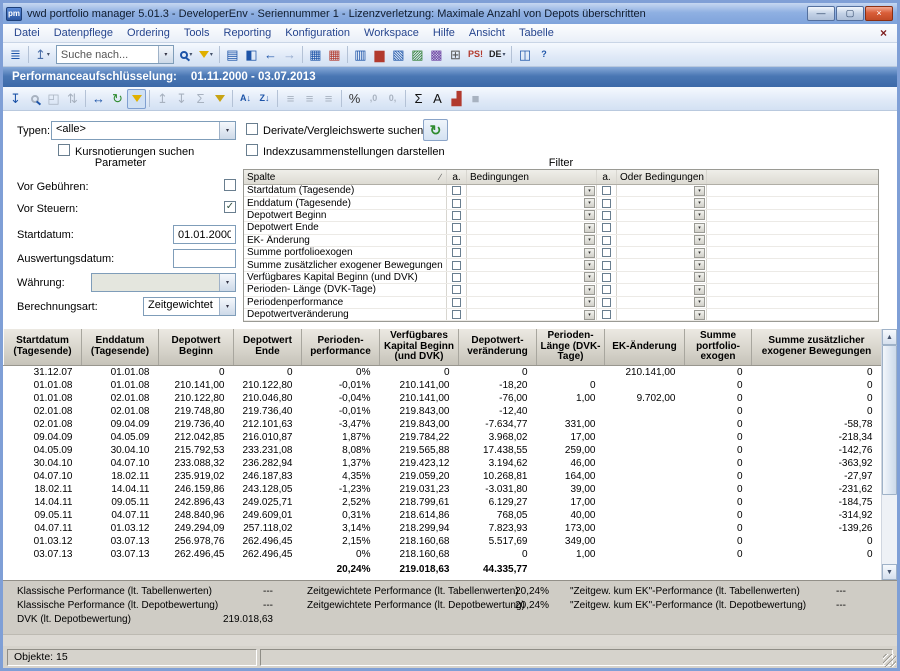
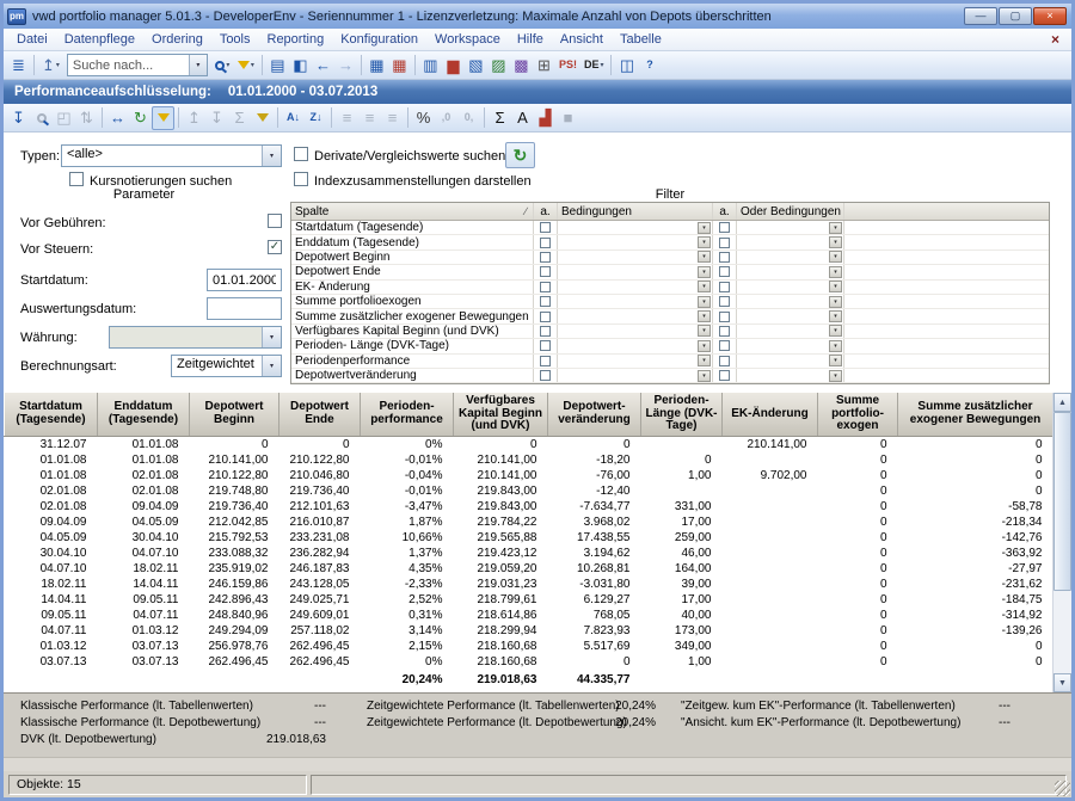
  pm
  vwd portfolio manager 5.01.3 - DeveloperEnv - Seriennummer 1 - Lizenzverletzung: Maximale Anzahl von Depots überschritten
  —
  ▢
  ×
  Datei
  Datenpflege
  Ordering
  Tools
  Reporting
  Konfiguration
  Workspace
  Hilfe
  Ansicht
  Tabelle
  ×
  ≣
  ↥
  Suche nach...
  ▤
  ◧
  ←
  →
  ▦
  ▦
  ▥
  ▆
  ▧
  ▨
  ▩
  ⊞
  PS!
  DE
  ◫
  ?
  Performanceaufschlüsselung:
- 01.11.2000 - 03.07.2013
+ 01.01.2000 - 03.07.2013
  ↧
  ◰
  ⇅
  ↔
  ↻
  ↥
  ↧
  Σ
  A↓
  Z↓
  ≡
  ≡
  ≡
  %
  ,0
  0,
  Σ
  A
  ▟
  ■
  Typen:
  <alle>
  Kursnotierungen suchen
  Derivate/Vergleichswerte suchen
  Indexzusammenstellungen darstellen
  ↻
  Parameter
  Vor Gebühren:
  Vor Steuern:
  ✓
  Startdatum:
  01.01.2000
  Auswertungsdatum:
  Währung:
  Berechnungsart:
  Zeitgewichtet
  Filter
  Spalte
  ∕
  a.
  Bedingungen
  a.
  Oder Bedingungen
  Startdatum (Tagesende)
  Enddatum (Tagesende)
  Depotwert Beginn
  Depotwert Ende
  EK- Änderung
  Summe portfolioexogen
  Summe zusätzlicher exogener Bewegungen
  Verfügbares Kapital Beginn (und DVK)
  Perioden- Länge (DVK-Tage)
  Periodenperformance
  Depotwertveränderung
  Startdatum (Tagesende)	Enddatum (Tagesende)	Depotwert Beginn	Depotwert Ende	Perioden-performance	Verfügbares Kapital Beginn (und DVK)	Depotwert-veränderung	Perioden-Länge (DVK-Tage)	EK-Änderung	Summe portfolio-exogen	Summe zusätzlicher exogener Bewegungen
  31.12.07	01.01.08	0	0	0%	0	0		210.141,00	0	0
  01.01.08	01.01.08	210.141,00	210.122,80	-0,01%	210.141,00	-18,20	0		0	0
  01.01.08	02.01.08	210.122,80	210.046,80	-0,04%	210.141,00	-76,00	1,00	9.702,00	0	0
  02.01.08	02.01.08	219.748,80	219.736,40	-0,01%	219.843,00	-12,40			0	0
  02.01.08	09.04.09	219.736,40	212.101,63	-3,47%	219.843,00	-7.634,77	331,00		0	-58,78
  09.04.09	04.05.09	212.042,85	216.010,87	1,87%	219.784,22	3.968,02	17,00		0	-218,34
- 04.05.09	30.04.10	215.792,53	233.231,08	8,08%	219.565,88	17.438,55	259,00		0	-142,76
+ 04.05.09	30.04.10	215.792,53	233.231,08	10,66%	219.565,88	17.438,55	259,00		0	-142,76
  30.04.10	04.07.10	233.088,32	236.282,94	1,37%	219.423,12	3.194,62	46,00		0	-363,92
  04.07.10	18.02.11	235.919,02	246.187,83	4,35%	219.059,20	10.268,81	164,00		0	-27,97
- 18.02.11	14.04.11	246.159,86	243.128,05	-1,23%	219.031,23	-3.031,80	39,00		0	-231,62
+ 18.02.11	14.04.11	246.159,86	243.128,05	-2,33%	219.031,23	-3.031,80	39,00		0	-231,62
  14.04.11	09.05.11	242.896,43	249.025,71	2,52%	218.799,61	6.129,27	17,00		0	-184,75
  09.05.11	04.07.11	248.840,96	249.609,01	0,31%	218.614,86	768,05	40,00		0	-314,92
  04.07.11	01.03.12	249.294,09	257.118,02	3,14%	218.299,94	7.823,93	173,00		0	-139,26
  01.03.12	03.07.13	256.978,76	262.496,45	2,15%	218.160,68	5.517,69	349,00		0	0
  03.07.13	03.07.13	262.496,45	262.496,45	0%	218.160,68	0	1,00		0	0
  				20,24%	219.018,63	44.335,77
  Klassische Performance (lt. Tabellenwerten)
  ---
  Zeitgewichtete Performance (lt. Tabellenwerten)
  20,24%
  "Zeitgew. kum EK"-Performance (lt. Tabellenwerten)
  ---
  Klassische Performance (lt. Depotbewertung)
  ---
  Zeitgewichtete Performance (lt. Depotbewertung)
  20,24%
- "Zeitgew. kum EK"-Performance (lt. Depotbewertung)
+ "Ansicht. kum EK"-Performance (lt. Depotbewertung)
  ---
  DVK (lt. Depotbewertung)
  219.018,63
  Objekte: 15
